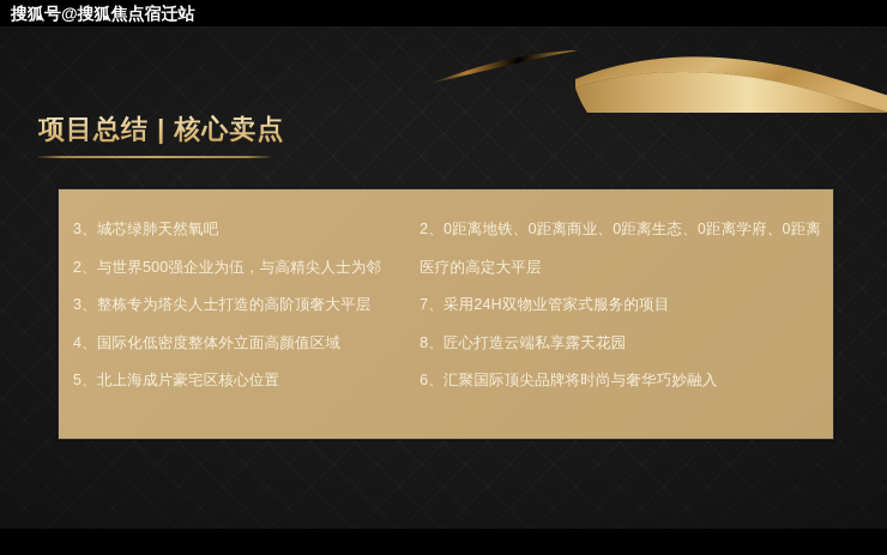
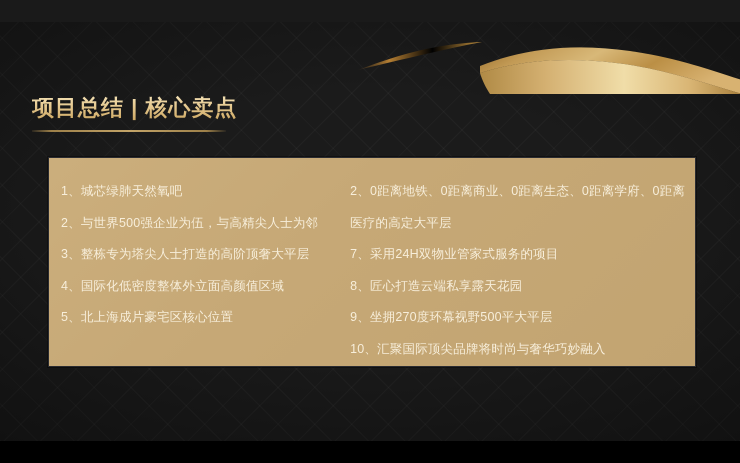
  项目总结 | 核心卖点
- 3、城芯绿肺天然氧吧
+ 1、城芯绿肺天然氧吧
  2、与世界500强企业为伍，与高精尖人士为邻
  3、整栋专为塔尖人士打造的高阶顶奢大平层
  4、国际化低密度整体外立面高颜值区域
  5、北上海成片豪宅区核心位置
  2、0距离地铁、0距离商业、0距离生态、0距离学府、0距离医疗的高定大平层
  7、采用24H双物业管家式服务的项目
  8、匠心打造云端私享露天花园
+ 9、坐拥270度环幕视野500平大平层
- 6、汇聚国际顶尖品牌将时尚与奢华巧妙融入
+ 10、汇聚国际顶尖品牌将时尚与奢华巧妙融入
- 搜狐号@搜狐焦点宿迁站
